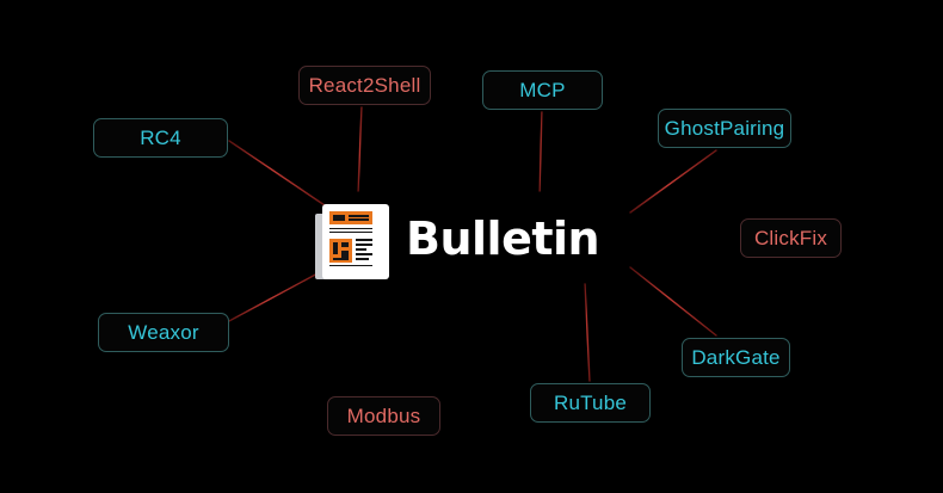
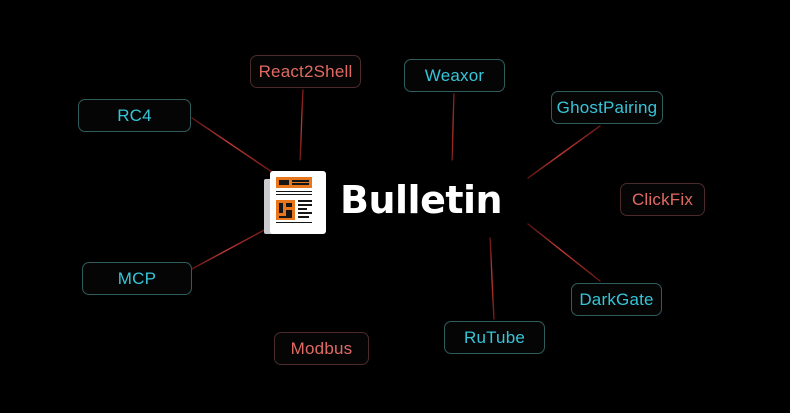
  Bulletin
  React2Shell
- MCP
+ Weaxor
  GhostPairing
  RC4
  ClickFix
- Weaxor
+ MCP
  DarkGate
  RuTube
  Modbus
